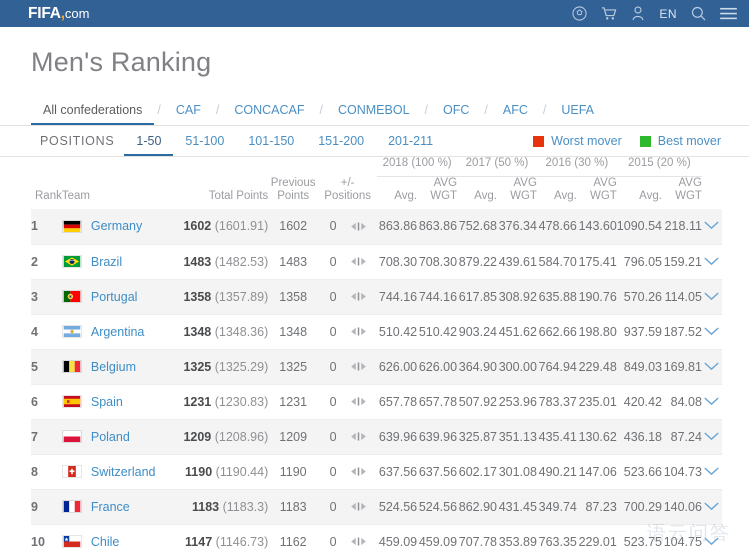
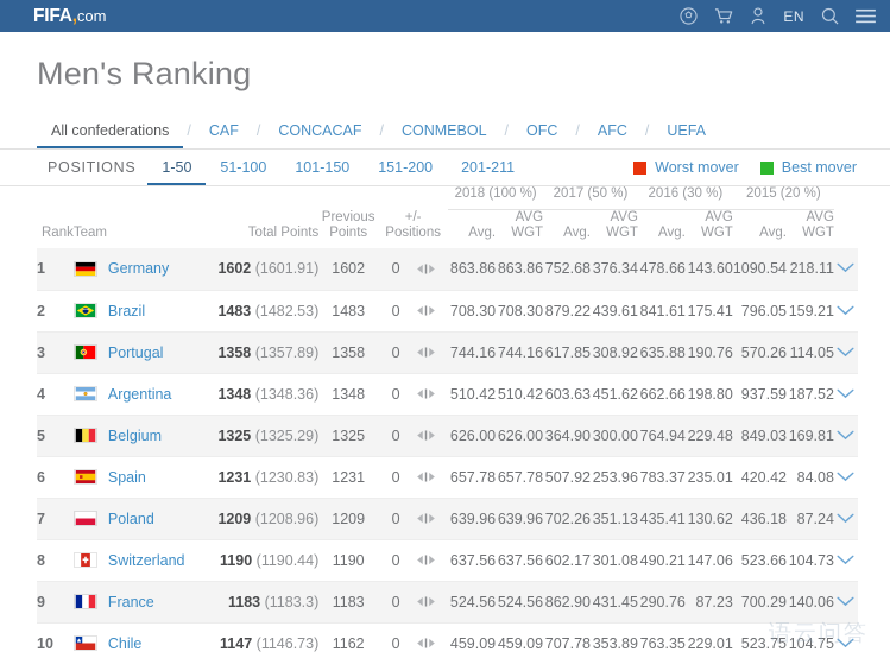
  FIFA
  ,
  com
  EN
  Men's Ranking
  All confederations
  /
  CAF
  /
  CONCACAF
  /
  CONMEBOL
  /
  OFC
  /
  AFC
  /
  UEFA
  POSITIONS
  1-50
  51-100
  101-150
  151-200
  201-211
  Worst mover
  Best mover
  	2018 (100 %)	2017 (50 %)	2016 (30 %)	2015 (20 %)
  Rank	Team	Total Points	Previous Points	+/-Positions	Avg.	AVG WGT	Avg.	AVG WGT	Avg.	AVG WGT	Avg.	AVG WGT
  1	Germany	1602 (1601.91)	1602	0	863.86	863.86	752.68	376.34	478.66	143.60	1090.54	218.11
- 2	Brazil	1483 (1482.53)	1483	0	708.30	708.30	879.22	439.61	584.70	175.41	796.05	159.21
+ 2	Brazil	1483 (1482.53)	1483	0	708.30	708.30	879.22	439.61	841.61	175.41	796.05	159.21
  3	Portugal	1358 (1357.89)	1358	0	744.16	744.16	617.85	308.92	635.88	190.76	570.26	114.05
- 4	Argentina	1348 (1348.36)	1348	0	510.42	510.42	903.24	451.62	662.66	198.80	937.59	187.52
+ 4	Argentina	1348 (1348.36)	1348	0	510.42	510.42	603.63	451.62	662.66	198.80	937.59	187.52
  5	Belgium	1325 (1325.29)	1325	0	626.00	626.00	364.90	300.00	764.94	229.48	849.03	169.81
  6	Spain	1231 (1230.83)	1231	0	657.78	657.78	507.92	253.96	783.37	235.01	420.42	84.08
- 7	Poland	1209 (1208.96)	1209	0	639.96	639.96	325.87	351.13	435.41	130.62	436.18	87.24
+ 7	Poland	1209 (1208.96)	1209	0	639.96	639.96	702.26	351.13	435.41	130.62	436.18	87.24
  8	Switzerland	1190 (1190.44)	1190	0	637.56	637.56	602.17	301.08	490.21	147.06	523.66	104.73
- 9	France	1183 (1183.3)	1183	0	524.56	524.56	862.90	431.45	349.74	87.23	700.29	140.06
+ 9	France	1183 (1183.3)	1183	0	524.56	524.56	862.90	431.45	290.76	87.23	700.29	140.06
  10	Chile	1147 (1146.73)	1162	0	459.09	459.09	707.78	353.89	763.35	229.01	523.75	104.75
  语云问答
